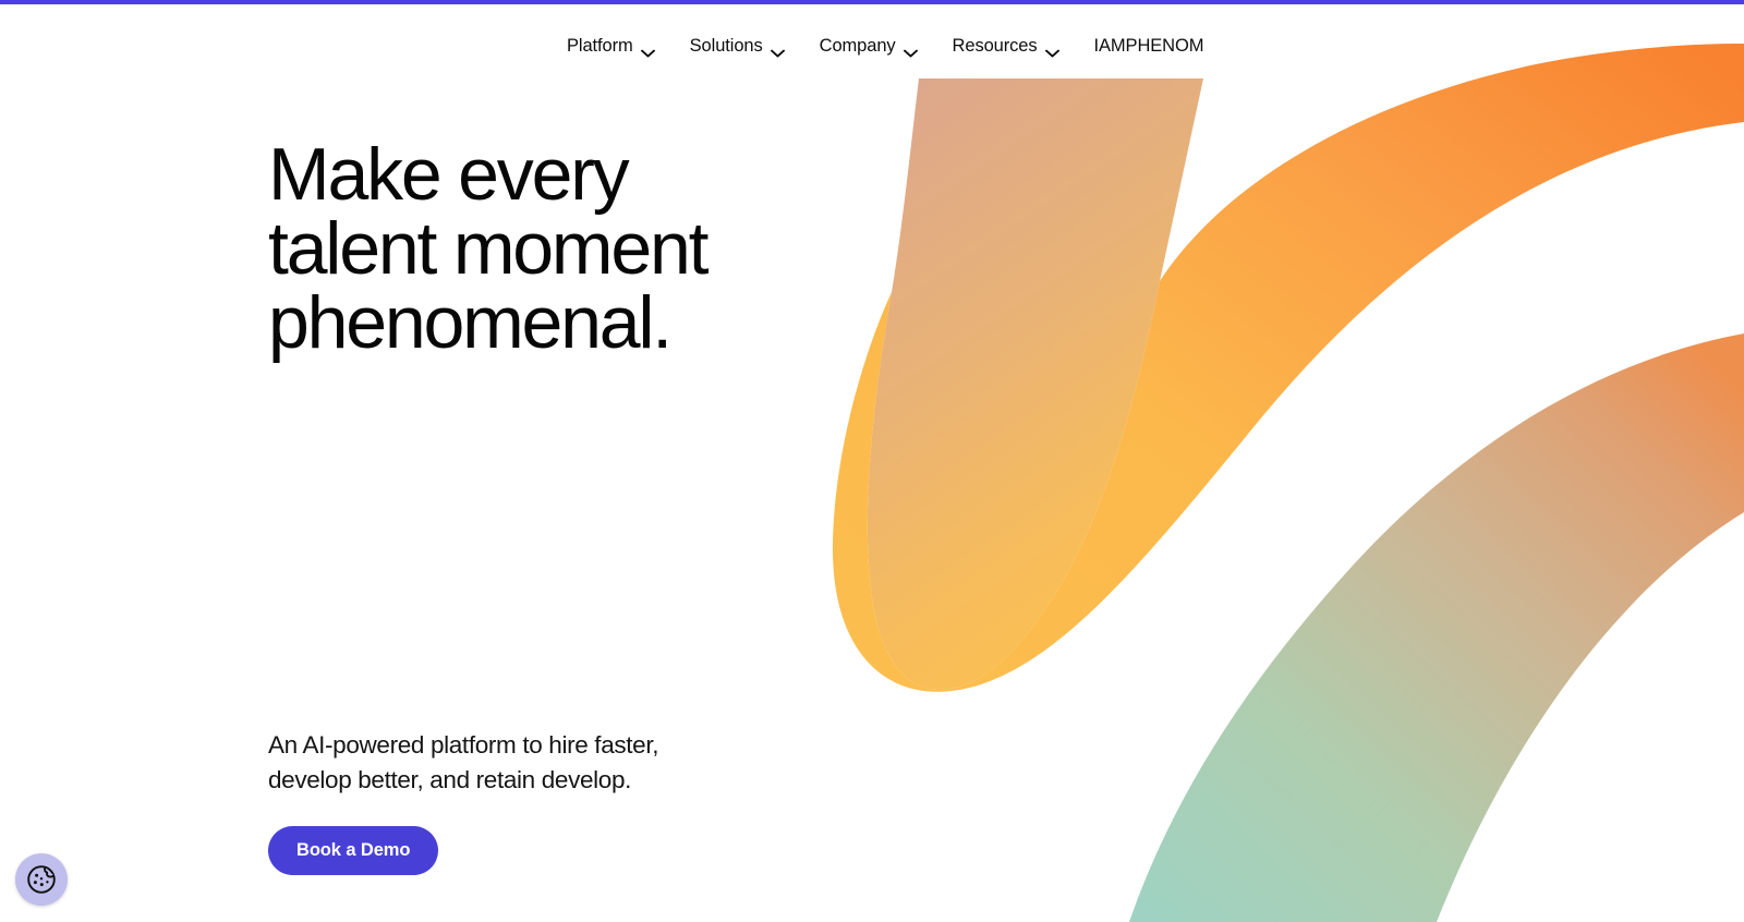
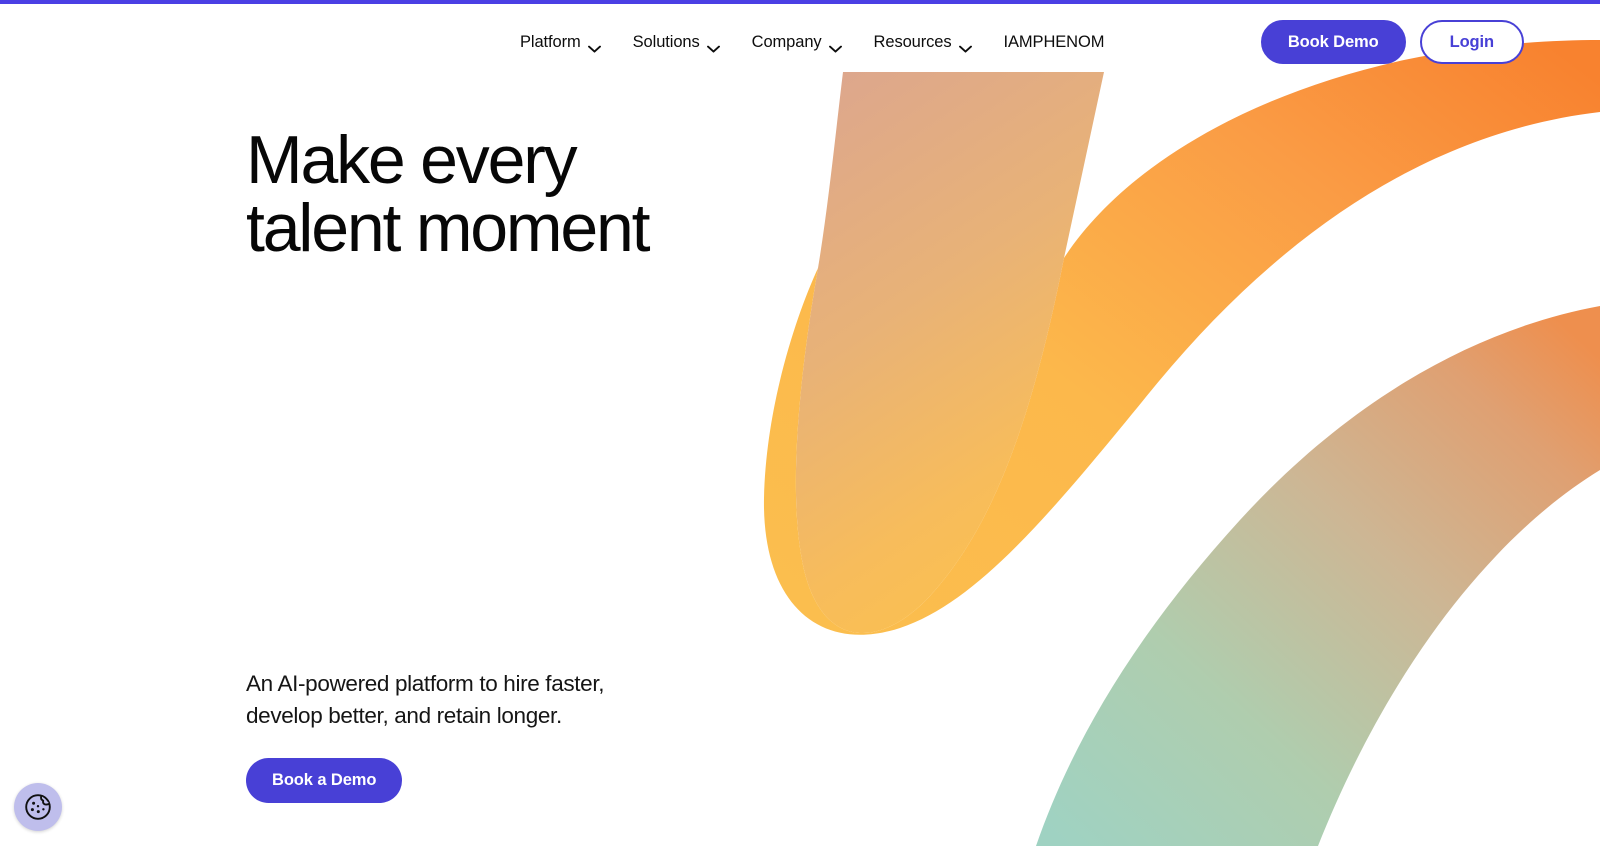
  Platform
  Solutions
  Company
  Resources
  IAMPHENOM
+ Book Demo
+ Login
  Make every
  talent moment
- phenomenal.
  An AI-powered platform to hire faster,
- develop better, and retain develop.
+ develop better, and retain longer.
  Book a Demo
